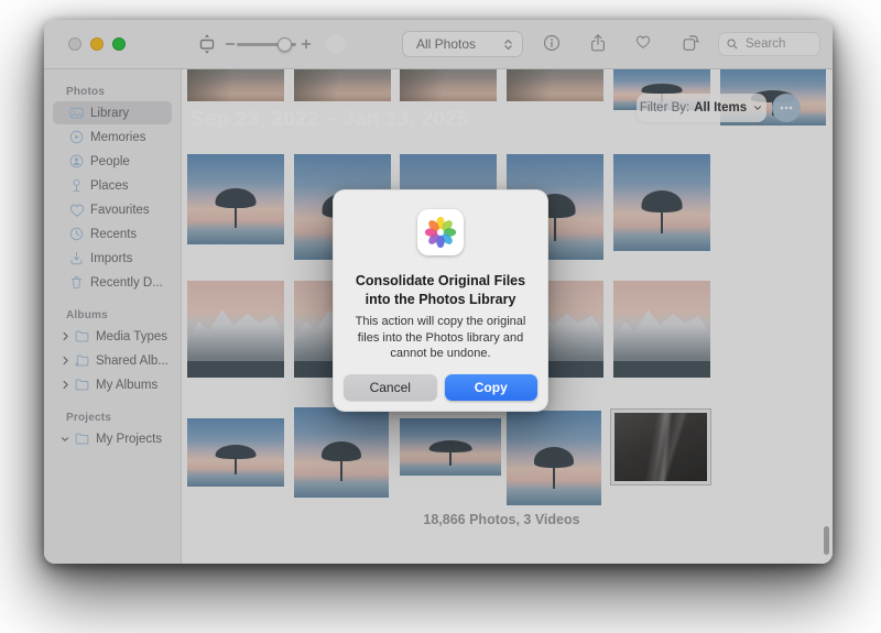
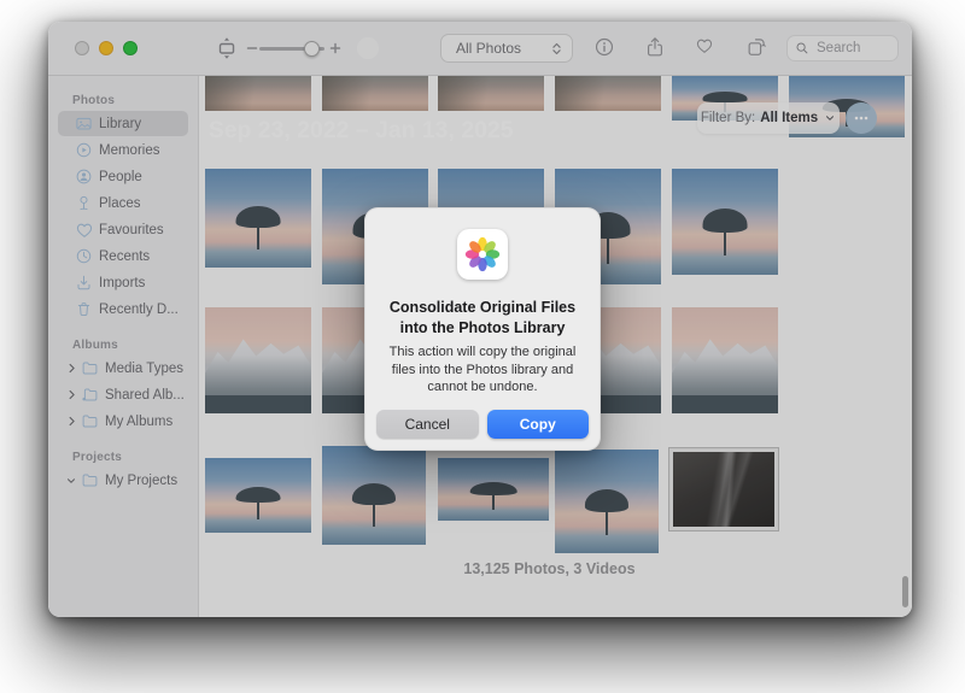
  All Photos
  Search
  Photos
  Library
  Memories
  People
  Places
  Favourites
  Recents
  Imports
  Recently D...
  Albums
  Media Types
  Shared Alb...
  My Albums
  Projects
  My Projects
  Filter By:
  All Items
- 18,866 Photos, 3 Videos
+ 13,125 Photos, 3 Videos
  Consolidate Original Files into the Photos Library
  This action will copy the original files into the Photos library and cannot be undone.
  Cancel
  Copy
